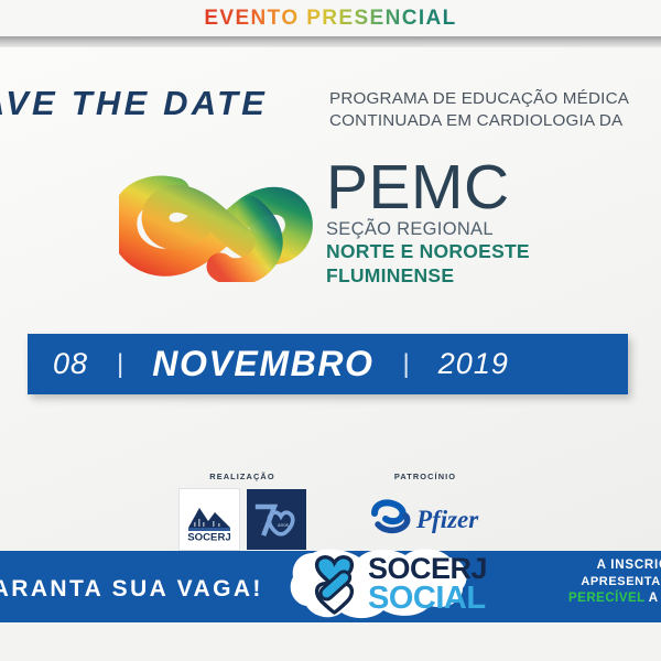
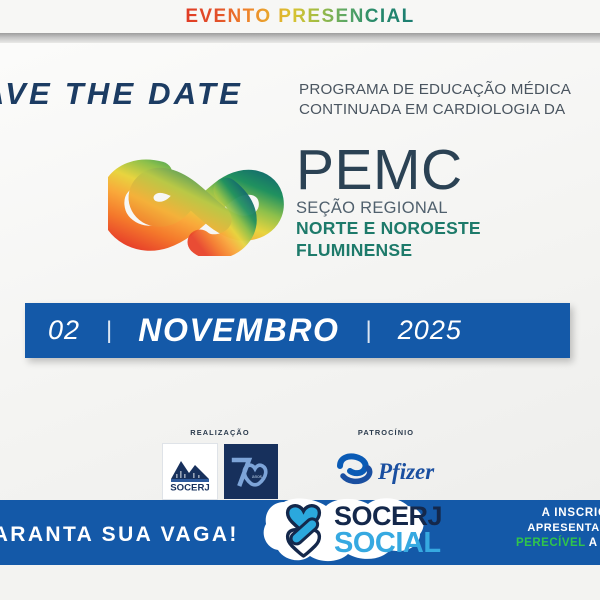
  EVENTO PRESENCIAL
  VE THE DATE
  PROGRAMA DE EDUCAÇÃO MÉDICA
  CONTINUADA EM CARDIOLOGIA DA
  PEMC
  SEÇÃO REGIONAL
  NORTE E NOROESTE
  FLUMINENSE
- 08
+ 02
  |
  NOVEMBRO
  |
- 2019
+ 2025
  REALIZAÇÃO
  SOCERJ
  PATROCÍNIO
  Pfizer
  ARANTA SUA VAGA!
  A INSCRI
  APRESENTA
  PERECÍVEL A
  SOCERJ
  SOCIAL
